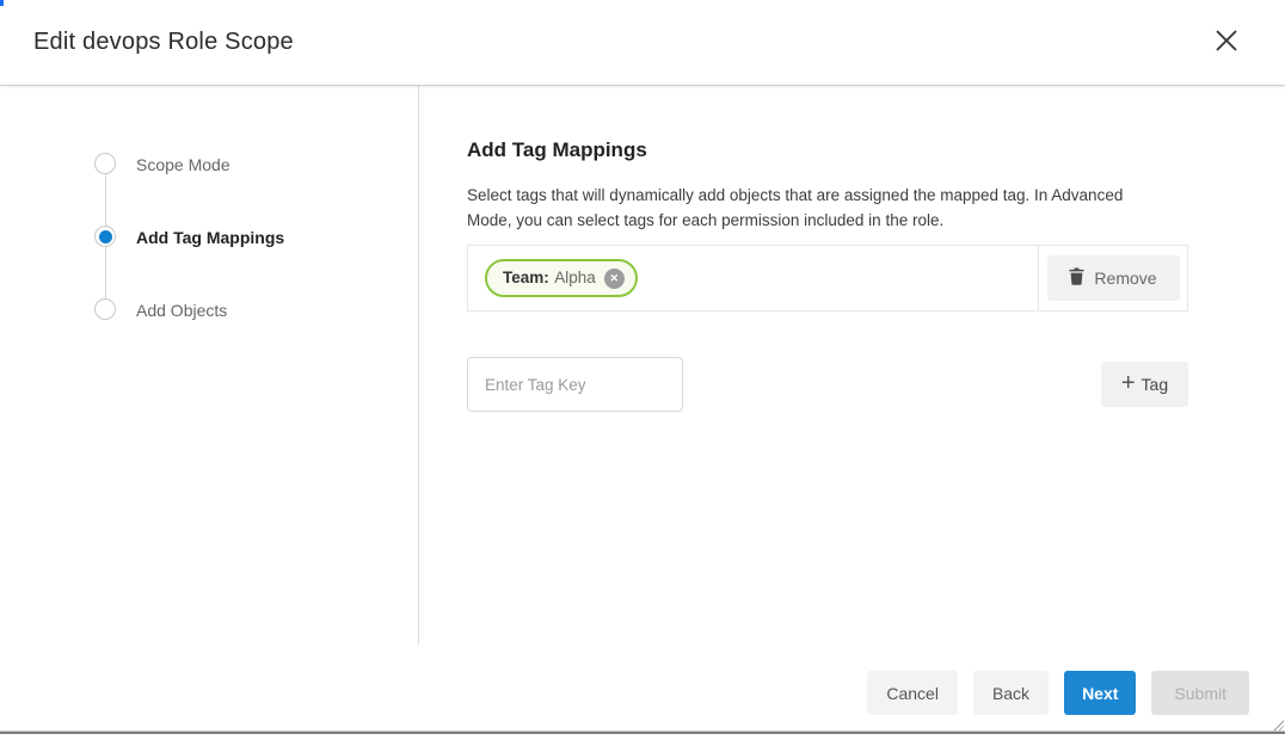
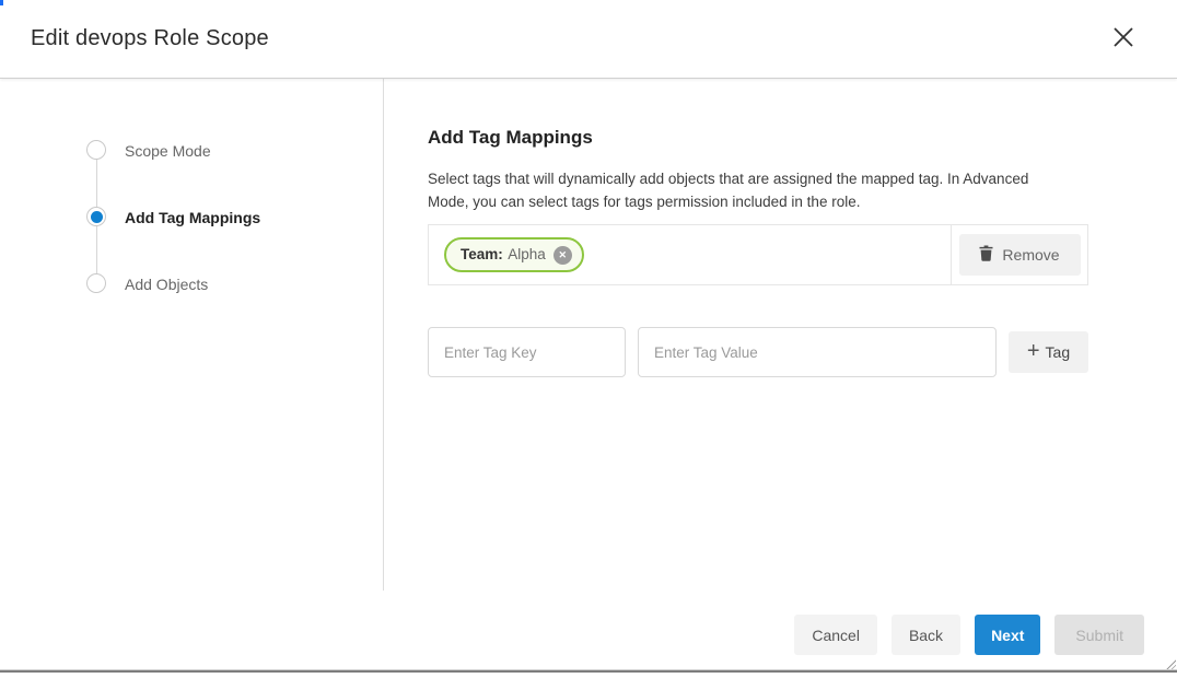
  Edit devops Role Scope
  Scope Mode
  Add Tag Mappings
  Add Objects
  Add Tag Mappings
- Select tags that will dynamically add objects that are assigned the mapped tag. In Advanced Mode, you can select tags for each permission included in the role.
+ Select tags that will dynamically add objects that are assigned the mapped tag. In Advanced Mode, you can select tags for tags permission included in the role.
  Team: Alpha
  ✕
  Remove
  Enter Tag Key
+ Enter Tag Value
  +
  Tag
  Cancel
  Back
  Next
  Submit
